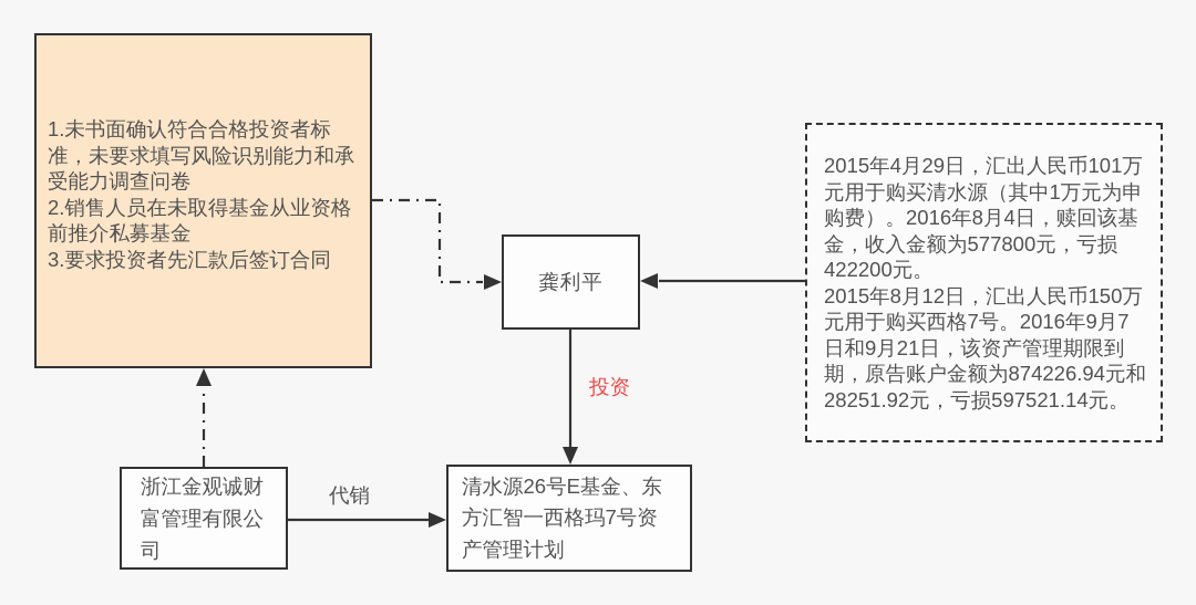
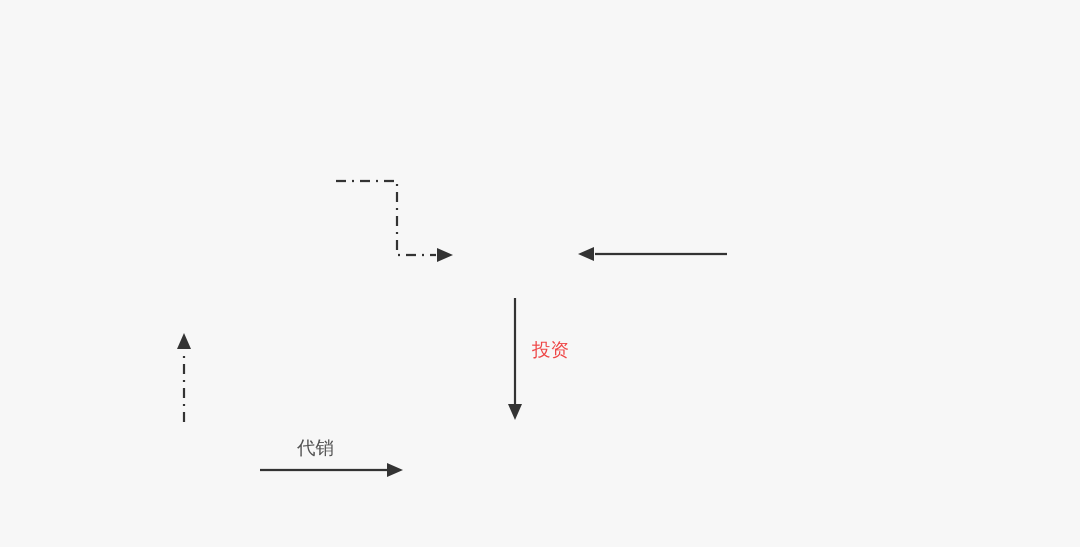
- 1.未书面确认符合合格投资者标准，未要求填写风险识别能力和承受能力调查问卷
- 2.销售人员在未取得基金从业资格前推介私募基金
- 3.要求投资者先汇款后签订合同
- 龚利平
- 2015年4月29日，汇出人民币101万元用于购买清水源（其中1万元为申购费）。2016年8月4日，赎回该基金，收入金额为577800元，亏损422200元。
- 2015年8月12日，汇出人民币150万元用于购买西格7号。2016年9月7日和9月21日，该资产管理期限到期，原告账户金额为874226.94元和28251.92元，亏损597521.14元。
- 浙江金观诚财富管理有限公司
- 清水源26号E基金、东方汇智一西格玛7号资产管理计划
  投资
  代销
